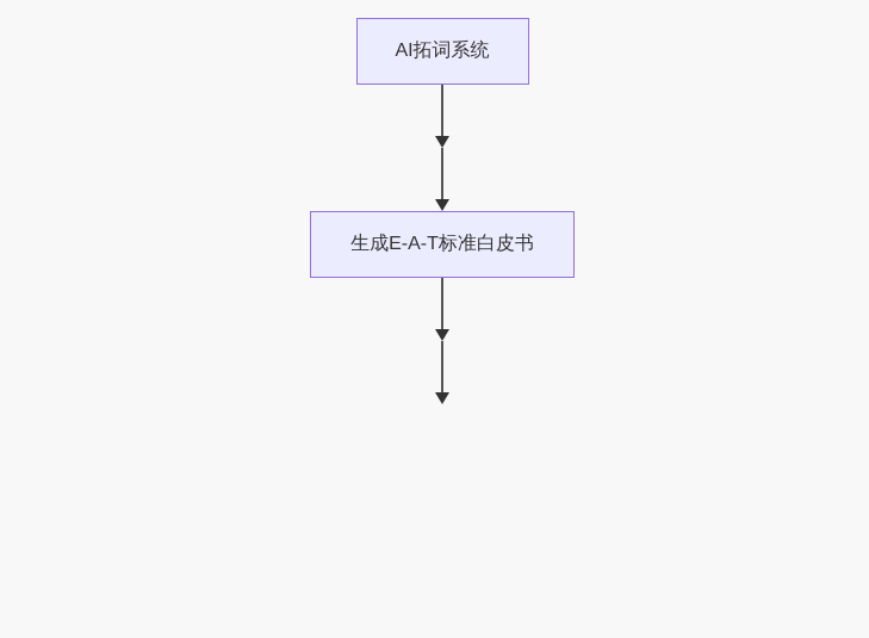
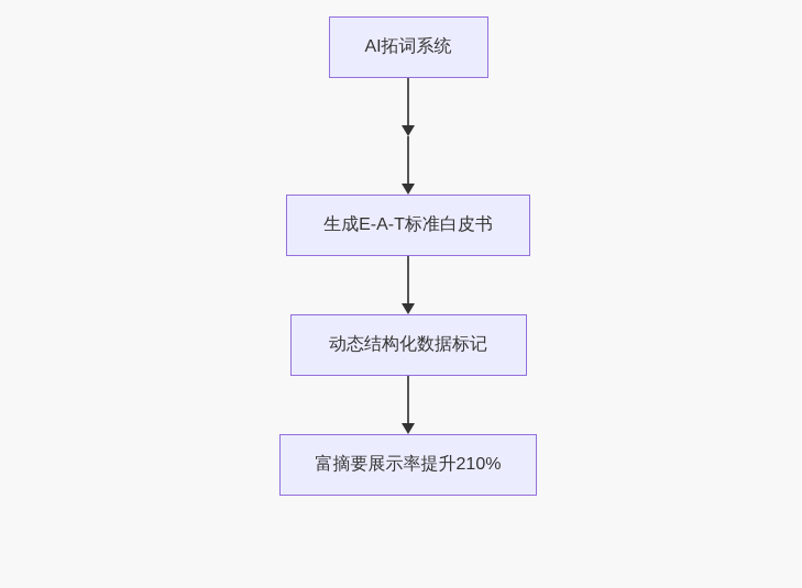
  AI拓词系统
  生成E-A-T标准白皮书
+ 动态结构化数据标记
+ 富摘要展示率提升210%
